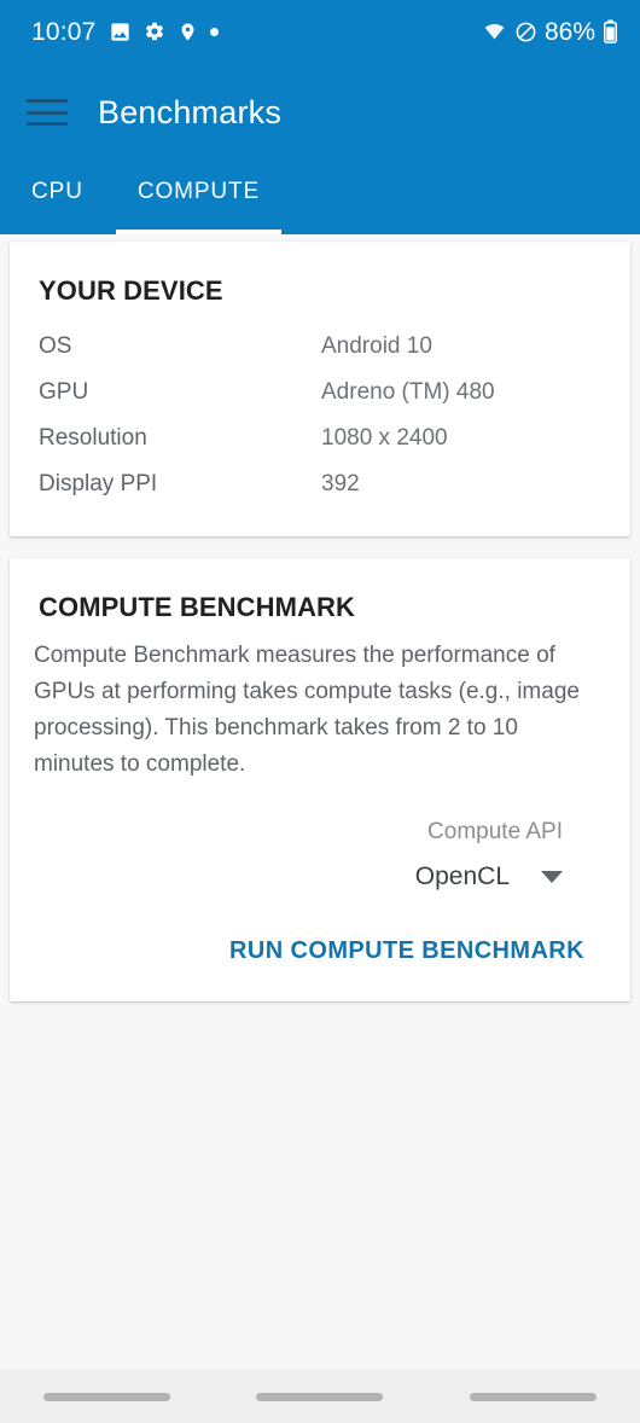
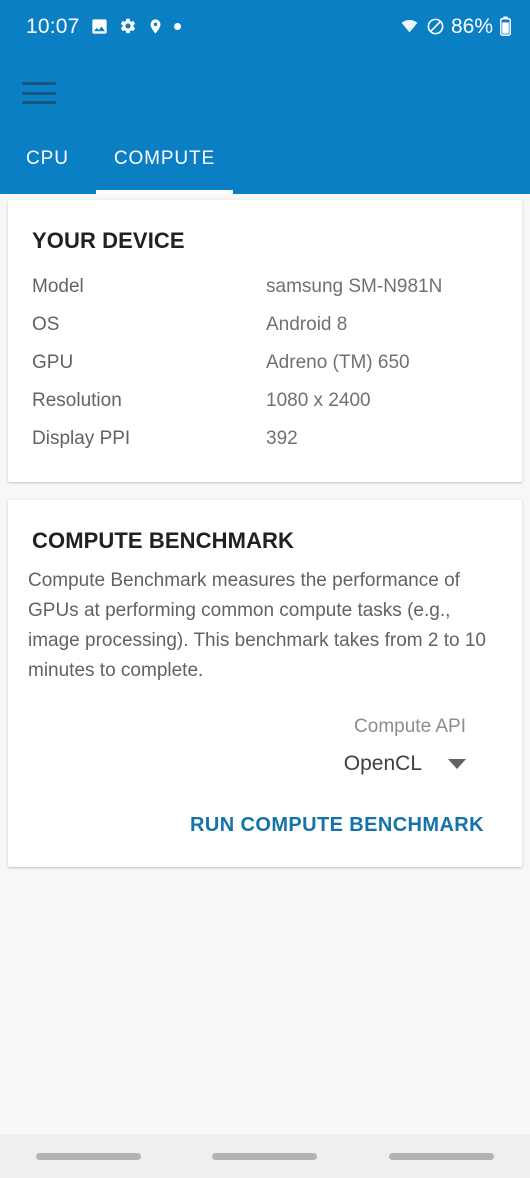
  10:07
  86%
- Benchmarks
  CPU
  COMPUTE
  YOUR DEVICE
+ Model
+ samsung SM-N981N
  OS
- Android 10
+ Android 8
  GPU
- Adreno (TM) 480
+ Adreno (TM) 650
  Resolution
  1080 x 2400
  Display PPI
  392
  COMPUTE BENCHMARK
- Compute Benchmark measures the performance of GPUs at performing takes compute tasks (e.g., image processing). This benchmark takes from 2 to 10 minutes to complete.
+ Compute Benchmark measures the performance of GPUs at performing common compute tasks (e.g., image processing). This benchmark takes from 2 to 10 minutes to complete.
  Compute API
  OpenCL
  RUN COMPUTE BENCHMARK
